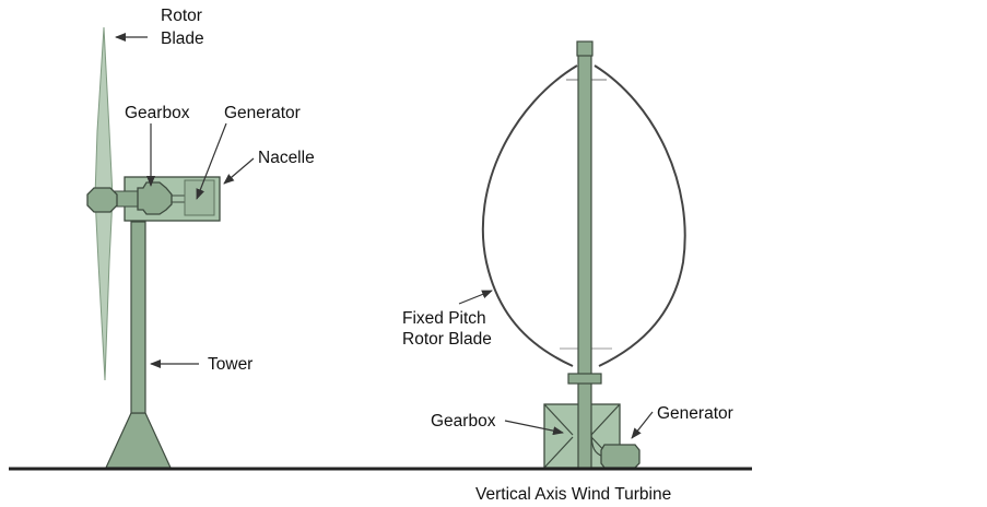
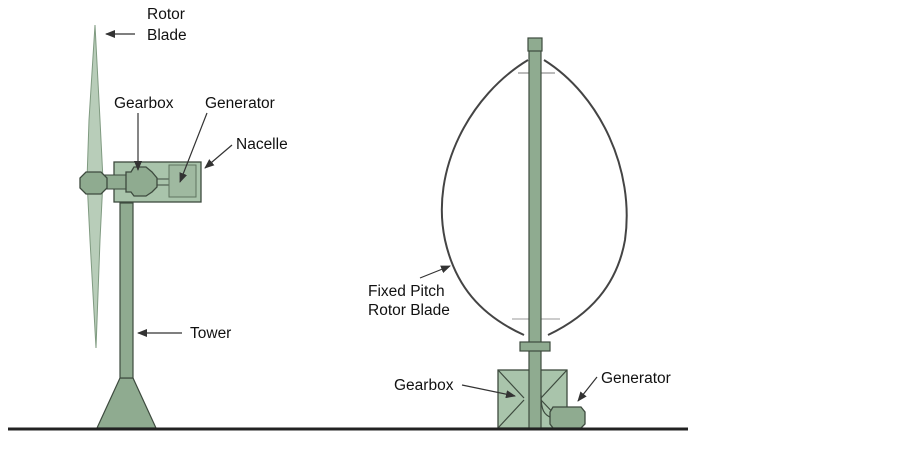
  Rotor
  Blade
  Gearbox
  Generator
  Nacelle
  Tower
  Fixed Pitch
  Rotor Blade
  Gearbox
  Generator
- Vertical Axis Wind Turbine
